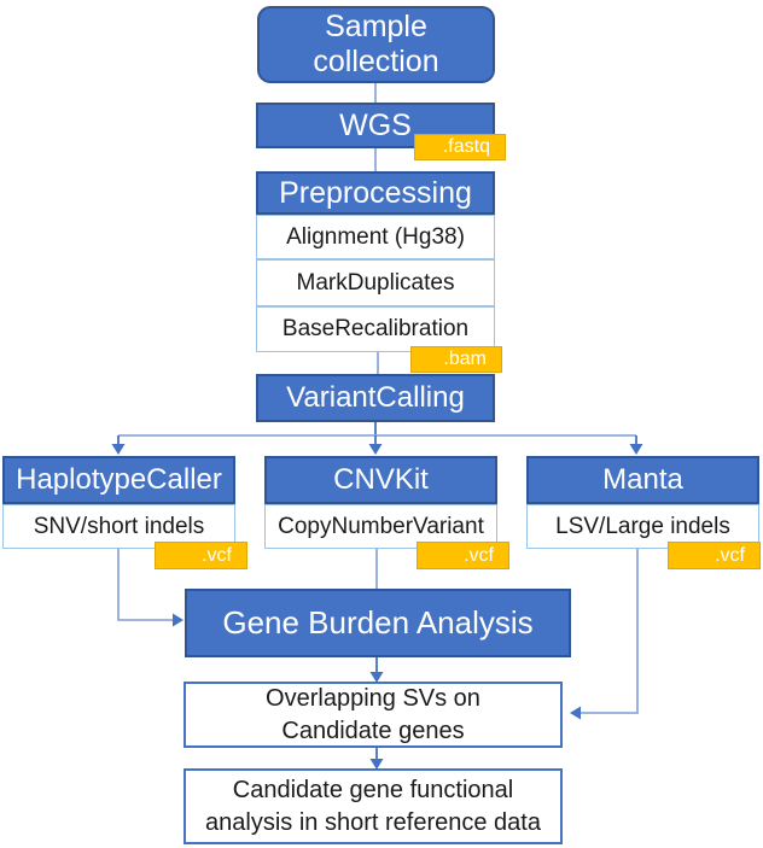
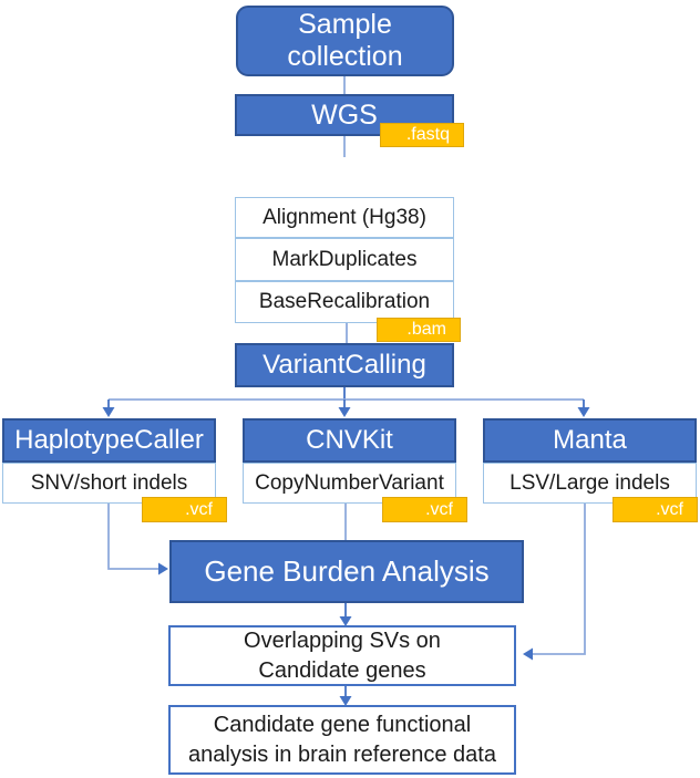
  Sample collection
  WGS
  .fastq
- Preprocessing
  Alignment (Hg38)
  MarkDuplicates
  BaseRecalibration
  .bam
  VariantCalling
  HaplotypeCaller
  SNV/short indels
  .vcf
  CNVKit
  CopyNumberVariant
  .vcf
  Manta
  LSV/Large indels
  .vcf
  Gene Burden Analysis
  Overlapping SVs on Candidate genes
- Candidate gene functional analysis in short reference data
+ Candidate gene functional analysis in brain reference data
